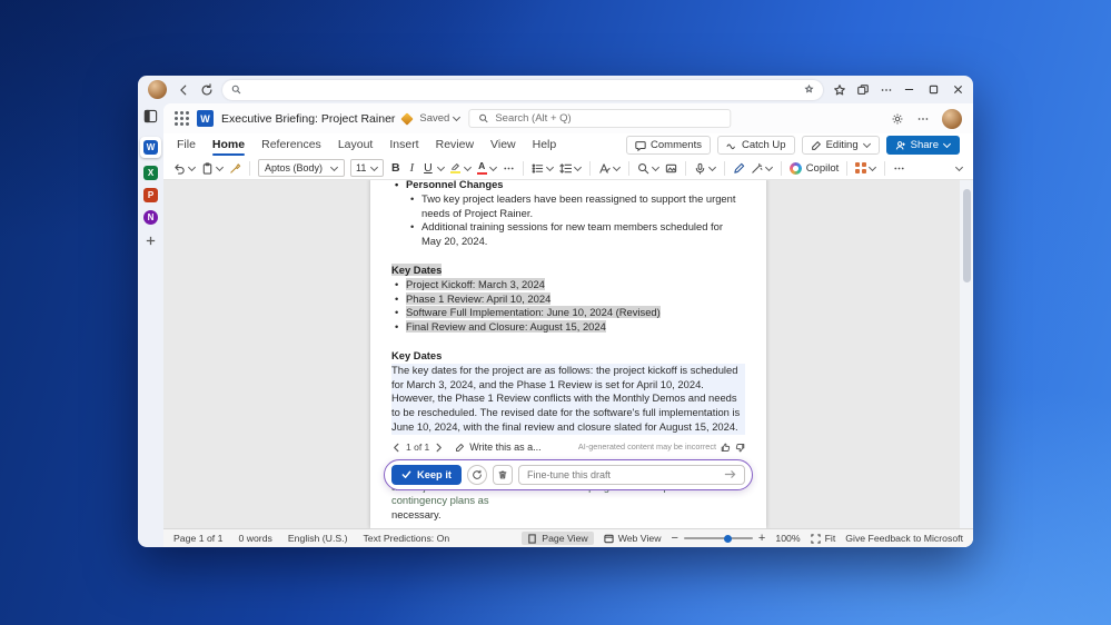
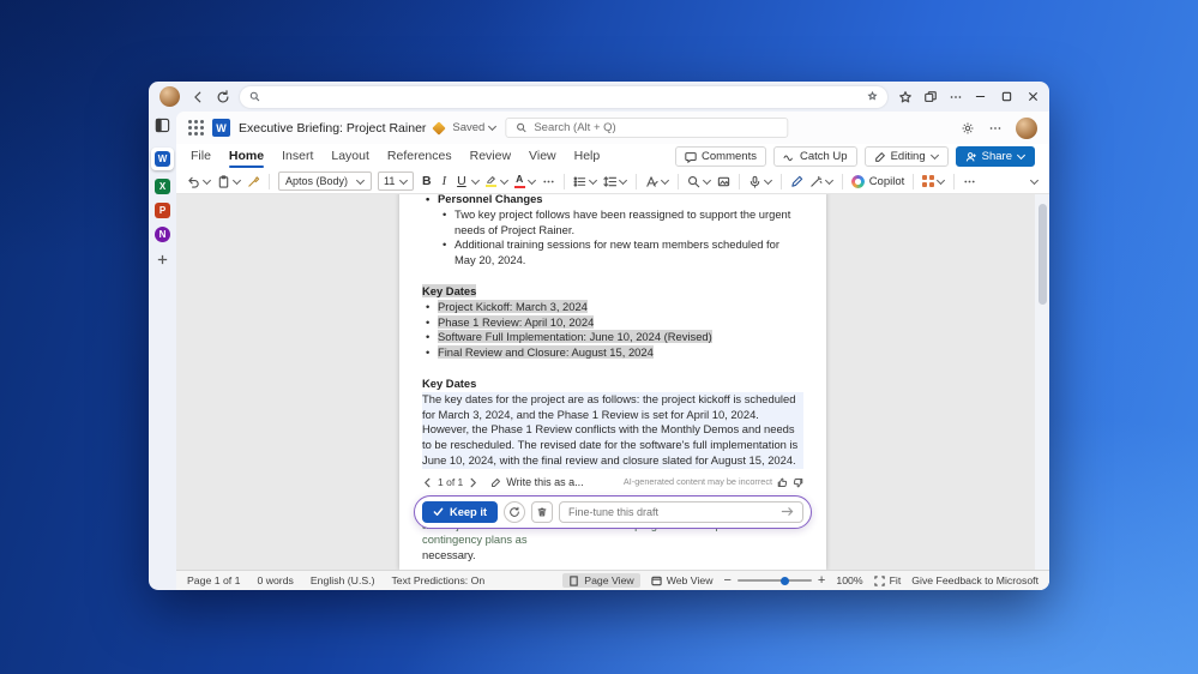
  W
  X
  P
  N
  W
  Executive Briefing: Project Rainer
  Saved
  Search (Alt + Q)
  File
  Home
- References
+ Insert
  Layout
- Insert
+ References
  Review
  View
  Help
  Comments
  Catch Up
  Editing
  Share
  Aptos (Body)
  11
  B
  I
  U
  A
  Copilot
  Personnel Changes
- Two key project leaders have been reassigned to support the urgent needs of Project Rainer.
+ Two key project follows have been reassigned to support the urgent needs of Project Rainer.
  Additional training sessions for new team members scheduled for May 20, 2024.
  Key Dates
  Project Kickoff: March 3, 2024
  Phase 1 Review: April 10, 2024
  Software Full Implementation: June 10, 2024 (Revised)
  Final Review and Closure: August 15, 2024
  Key Dates
  The key dates for the project are as follows: the project kickoff is scheduled for March 3, 2024, and the Phase 1 Review is set for April 10, 2024. However, the Phase 1 Review conflicts with the Monthly Demos and needs to be rescheduled. The revised date for the software's full implementation is June 10, 2024, with the final review and closure slated for August 15, 2024.
  1 of 1
  Write this as a...
  AI-generated content may be incorrect
  Keep it
  Fine-tune this draft
  necessary.
  Page 1 of 1
  0 words
  English (U.S.)
  Text Predictions: On
  Page View
  Web View
  −
  +
  100%
  Fit
  Give Feedback to Microsoft
